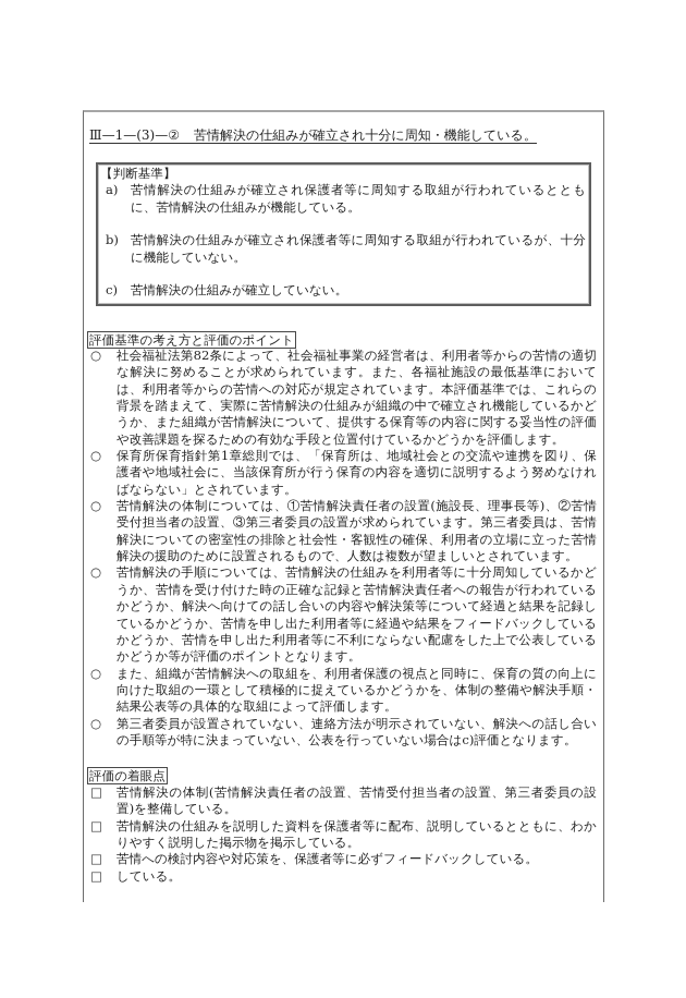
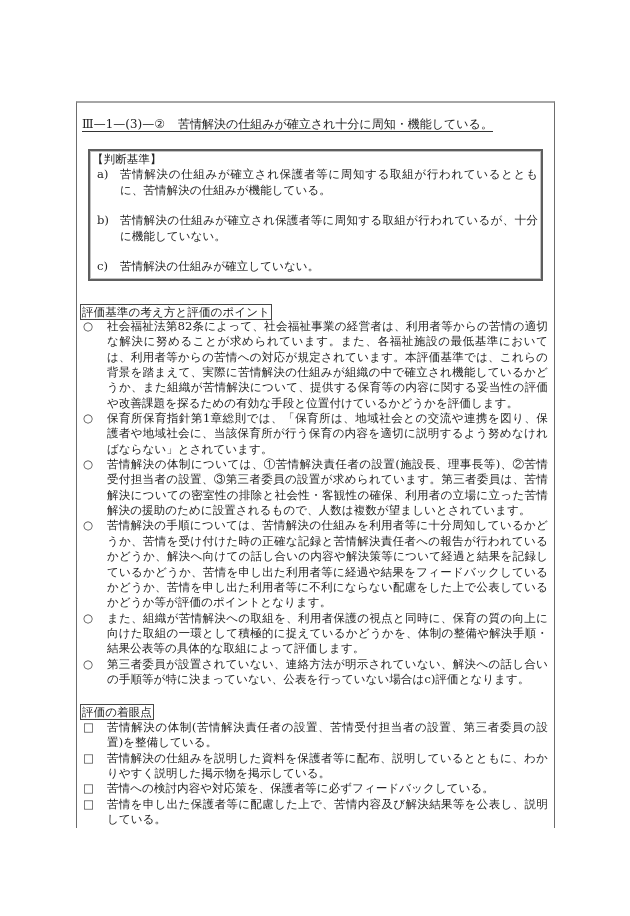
  Ⅲ—1—(3)—② 苦情解決の仕組みが確立され十分に周知・機能している。
  【判断基準】
  a)
  苦情解決の仕組みが確立され保護者等に周知する取組が行われているととも
  に、苦情解決の仕組みが機能している。
  b)
  苦情解決の仕組みが確立され保護者等に周知する取組が行われているが、十分
  に機能していない。
  c)
  苦情解決の仕組みが確立していない。
  評価基準の考え方と評価のポイント
  ○
  社会福祉法第82条によって、社会福祉事業の経営者は、利用者等からの苦情の適切
  な解決に努めることが求められています。また、各福祉施設の最低基準において
  は、利用者等からの苦情への対応が規定されています。本評価基準では、これらの
  背景を踏まえて、実際に苦情解決の仕組みが組織の中で確立され機能しているかど
  うか、また組織が苦情解決について、提供する保育等の内容に関する妥当性の評価
  や改善課題を探るための有効な手段と位置付けているかどうかを評価します。
  ○
  保育所保育指針第1章総則では、「保育所は、地域社会との交流や連携を図り、保
  護者や地域社会に、当該保育所が行う保育の内容を適切に説明するよう努めなけれ
  ばならない」とされています。
  ○
  苦情解決の体制については、①苦情解決責任者の設置(施設長、理事長等)、②苦情
  受付担当者の設置、③第三者委員の設置が求められています。第三者委員は、苦情
  解決についての密室性の排除と社会性・客観性の確保、利用者の立場に立った苦情
  解決の援助のために設置されるもので、人数は複数が望ましいとされています。
  ○
  苦情解決の手順については、苦情解決の仕組みを利用者等に十分周知しているかど
  うか、苦情を受け付けた時の正確な記録と苦情解決責任者への報告が行われている
  かどうか、解決へ向けての話し合いの内容や解決策等について経過と結果を記録し
  ているかどうか、苦情を申し出た利用者等に経過や結果をフィードバックしている
  かどうか、苦情を申し出た利用者等に不利にならない配慮をした上で公表している
  かどうか等が評価のポイントとなります。
  ○
  また、組織が苦情解決への取組を、利用者保護の視点と同時に、保育の質の向上に
  向けた取組の一環として積極的に捉えているかどうかを、体制の整備や解決手順・
  結果公表等の具体的な取組によって評価します。
  ○
  第三者委員が設置されていない、連絡方法が明示されていない、解決への話し合い
  の手順等が特に決まっていない、公表を行っていない場合はc)評価となります。
  評価の着眼点
  □
  苦情解決の体制(苦情解決責任者の設置、苦情受付担当者の設置、第三者委員の設
  置)を整備している。
  □
  苦情解決の仕組みを説明した資料を保護者等に配布、説明しているとともに、わか
  りやすく説明した掲示物を掲示している。
  □
  苦情への検討内容や対応策を、保護者等に必ずフィードバックしている。
  □
+ 苦情を申し出た保護者等に配慮した上で、苦情内容及び解決結果等を公表し、説明
  している。
